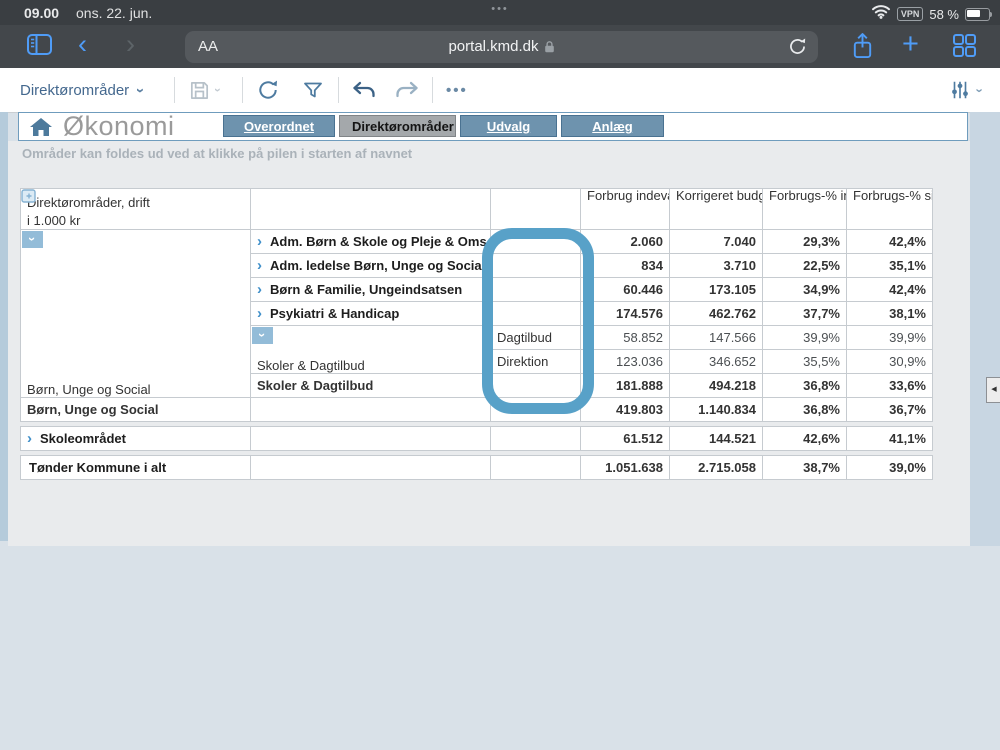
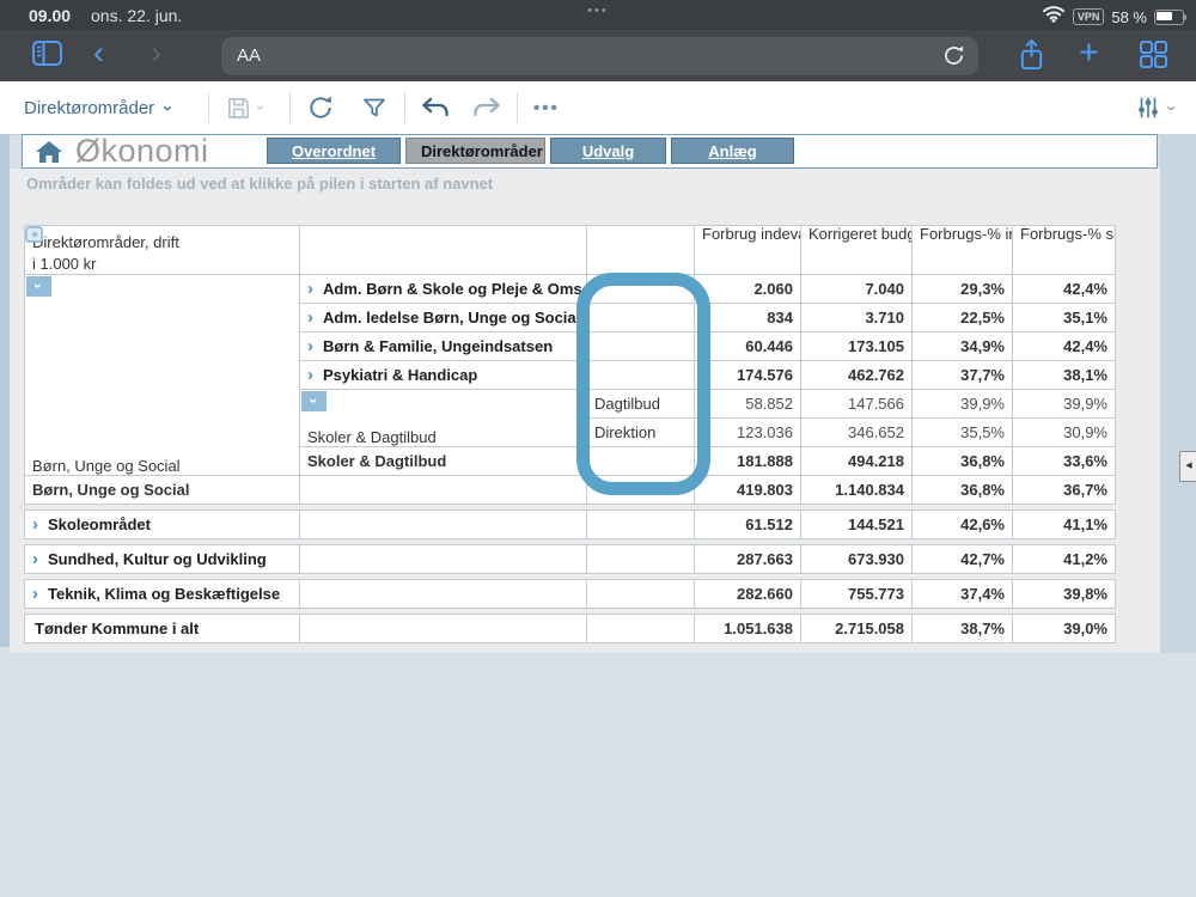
  09.00
  ons. 22. jun.
  •••
  VPN
  58 %
  ‹
  ›
  AA
- portal.kmd.dk
  +
  Direktørområder
  •••
  Økonomi
  Overordnet
  Direktørområder
  Udvalg
  Anlæg
  Områder kan foldes ud ved at klikke på pilen i starten af navnet
  Børn, Unge og Social	› Adm. Børn & Skole og Pleje & Oms		2.060	7.040	29,3%	42,4%
  › Adm. ledelse Børn, Unge og Social		834	3.710	22,5%	35,1%
  › Børn & Familie, Ungeindsatsen		60.446	173.105	34,9%	42,4%
  › Psykiatri & Handicap		174.576	462.762	37,7%	38,1%
  Skoler & Dagtilbud	Dagtilbud	58.852	147.566	39,9%	39,9%
  Direktion	123.036	346.652	35,5%	30,9%
  Skoler & Dagtilbud		181.888	494.218	36,8%	33,6%
  Børn, Unge og Social			419.803	1.140.834	36,8%	36,7%
  › Skoleområdet			61.512	144.521	42,6%	41,1%
+ › Sundhed, Kultur og Udvikling			287.663	673.930	42,7%	41,2%
+ › Teknik, Klima og Beskæftigelse			282.660	755.773	37,4%	39,8%
  Tønder Kommune i alt			1.051.638	2.715.058	38,7%	39,0%
